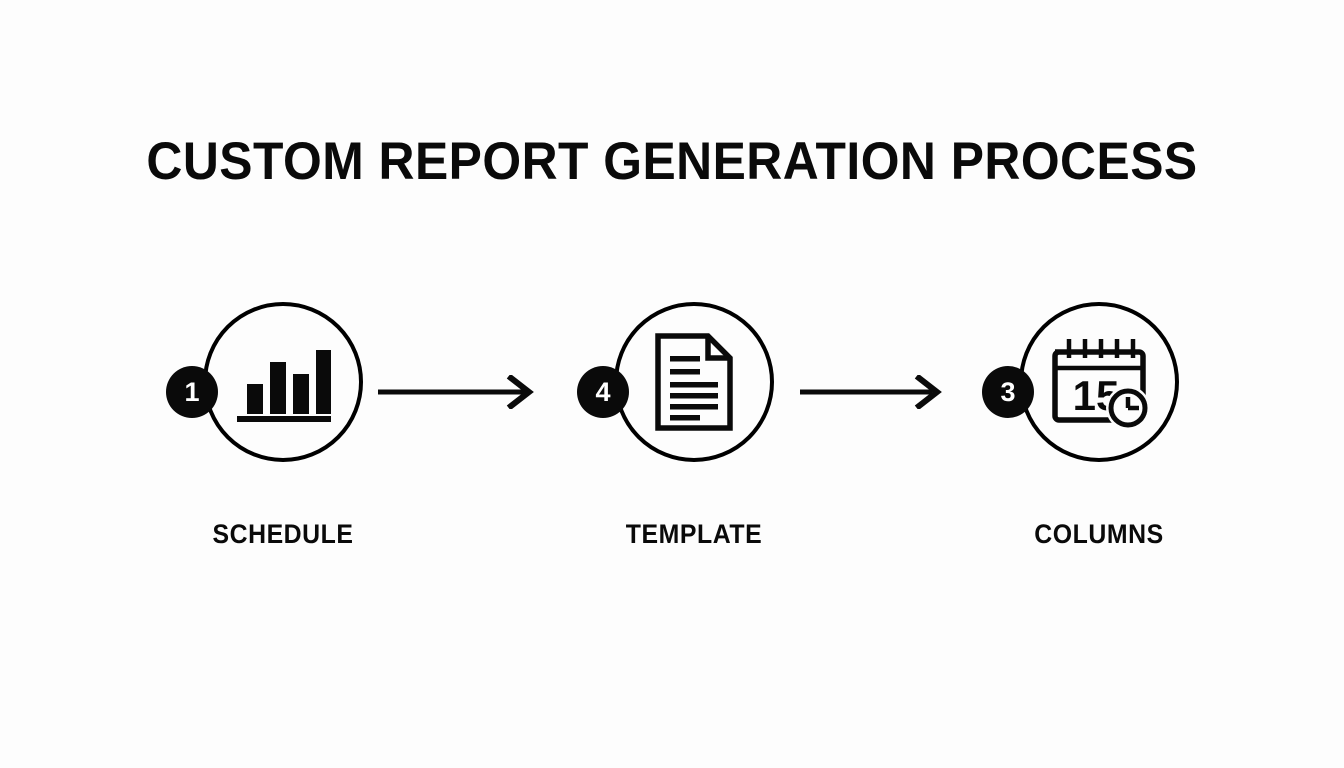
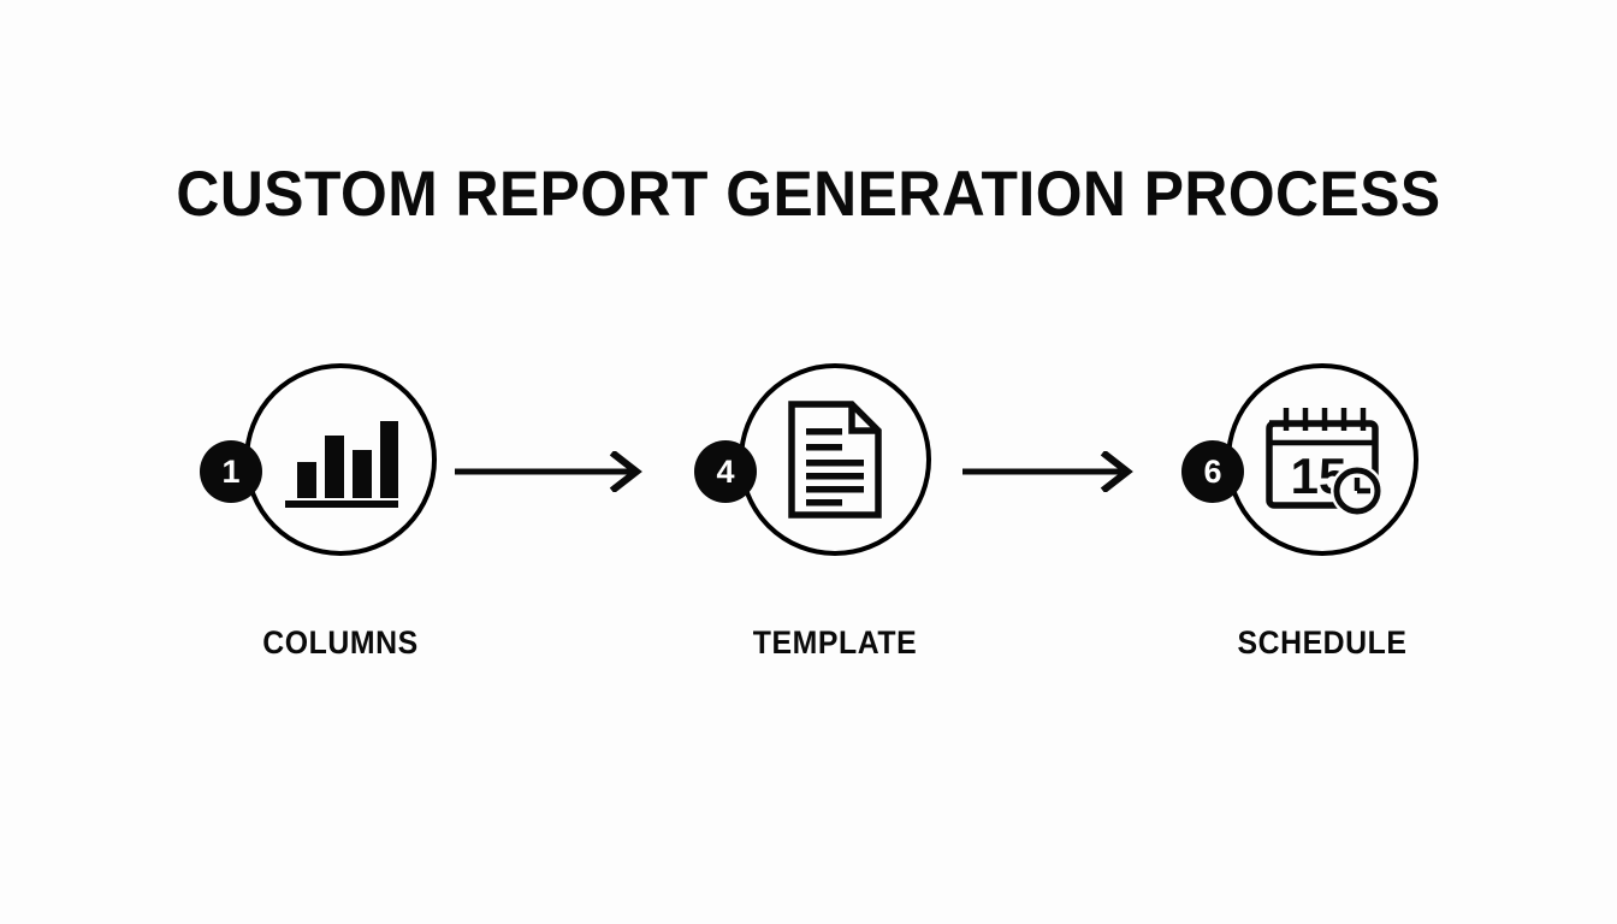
  CUSTOM REPORT GENERATION PROCESS
  1
  4
  15
- 3
+ 6
- SCHEDULE
+ COLUMNS
  TEMPLATE
- COLUMNS
+ SCHEDULE
